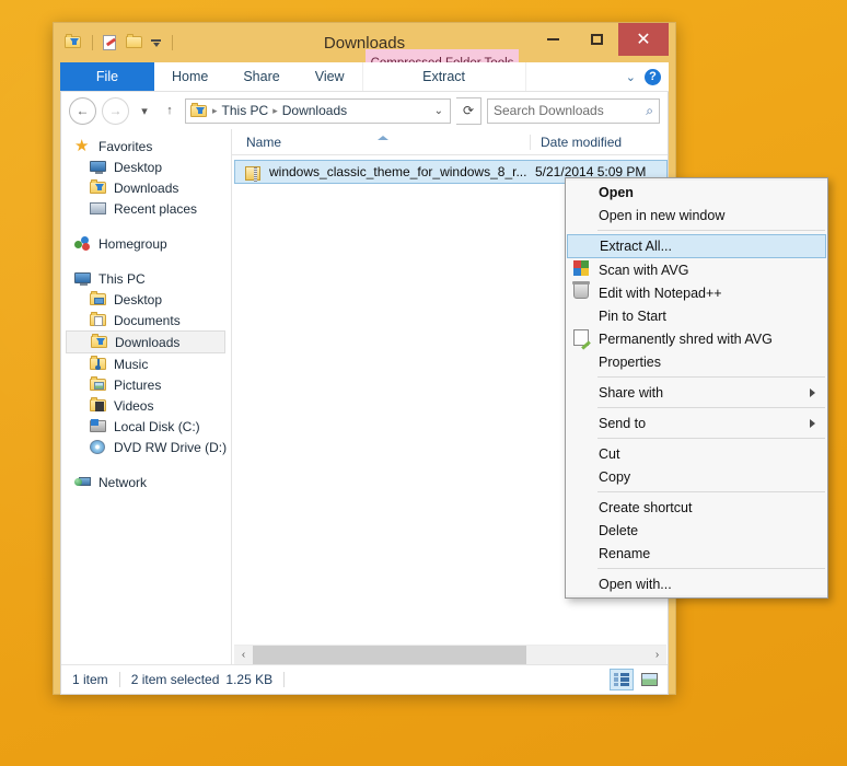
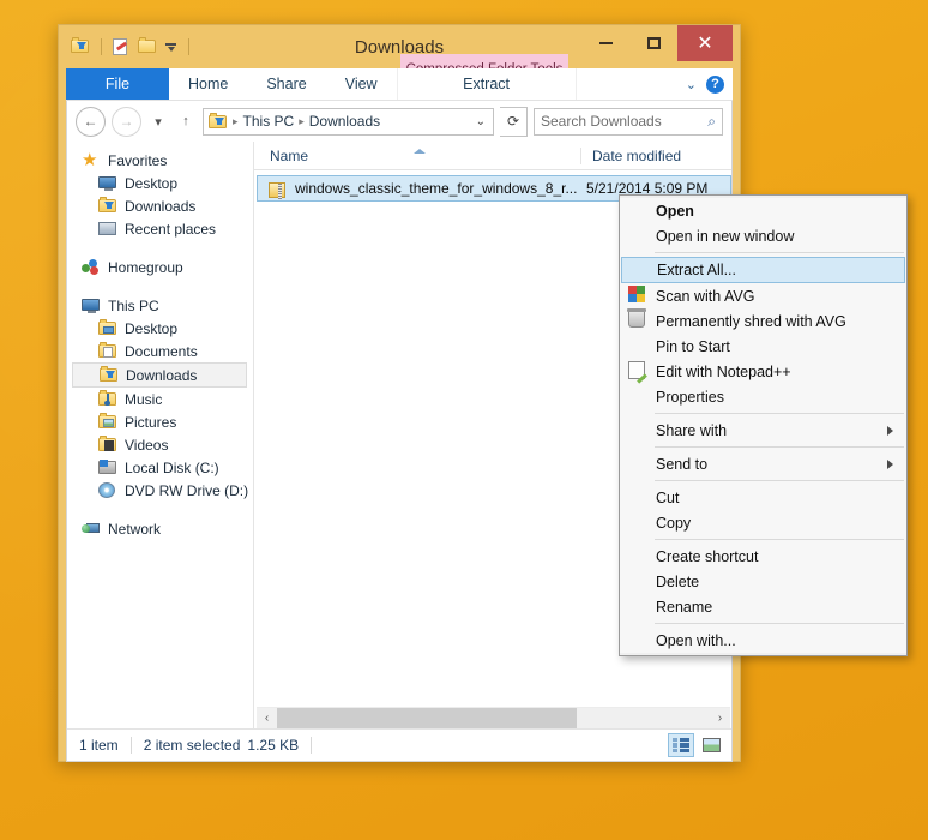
  Downloads
  ✕
  File
  Home
  Share
  View
  Extract
  ⌄
  ?
  ←
  →
  ▾
  ↑
  ▸
  This PC
  ▸
  Downloads
  ⌄
  ⟳
  Search Downloads
  ⌕
  ★
  Favorites
  Desktop
  Downloads
  Recent places
  Homegroup
  This PC
  Desktop
  Documents
  Downloads
  Music
  Pictures
  Videos
  Local Disk (C:)
  DVD RW Drive (D:)
  Network
  Name
  Date modified
  windows_classic_theme_for_windows_8_r...
  5/21/2014 5:09 PM
  ‹
  ›
  1 item
  2 item selected
  1.25 KB
  Open
  Open in new window
  Extract All...
  Scan with AVG
- Edit with Notepad++
+ Permanently shred with AVG
  Pin to Start
- Permanently shred with AVG
+ Edit with Notepad++
  Properties
  Share with
  Send to
  Cut
  Copy
  Create shortcut
  Delete
  Rename
  Open with...
